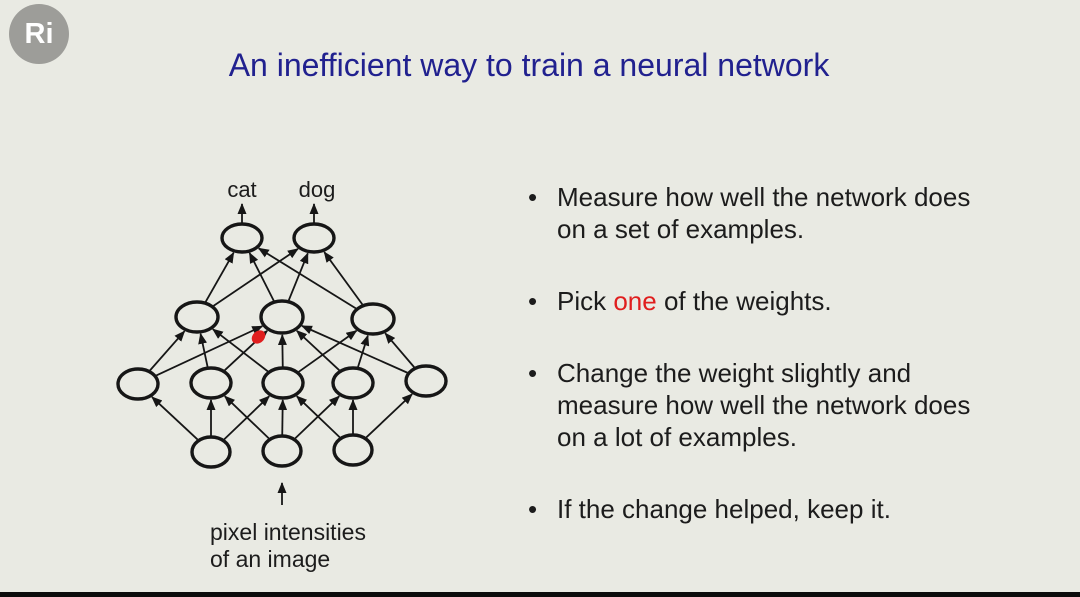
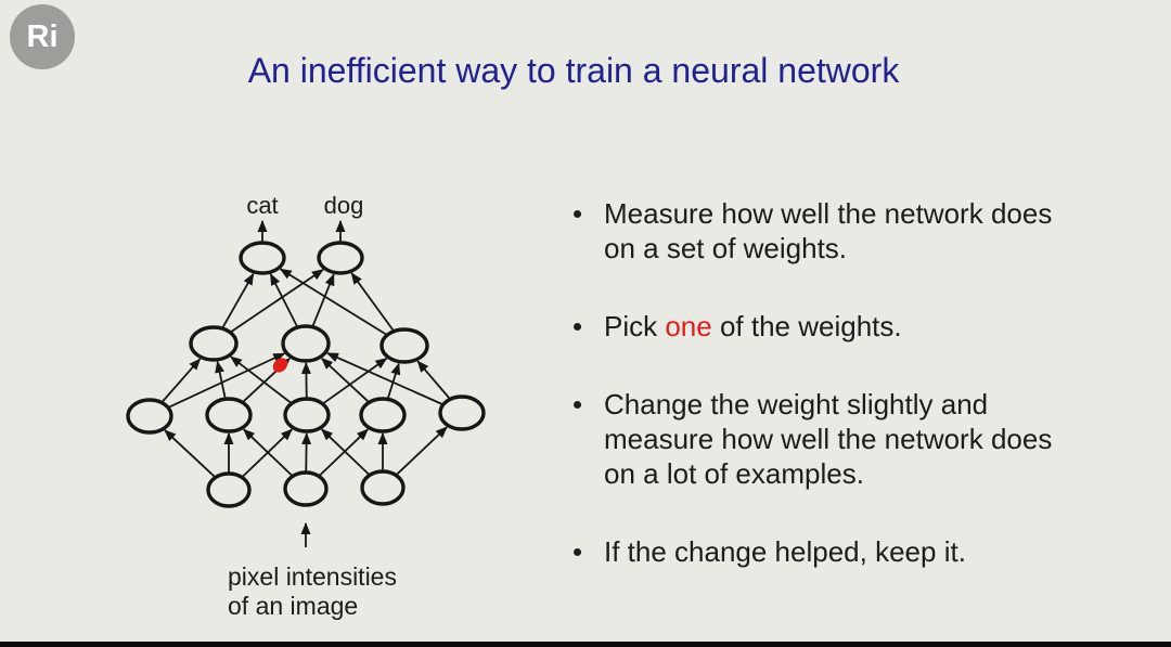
  Ri
  An inefficient way to train a neural network
  cat
  dog
  pixel intensities
  of an image
  •
  Measure how well the network does
- on a set of examples.
+ on a set of weights.
  •
  Pick one of the weights.
  •
  Change the weight slightly and
  measure how well the network does
  on a lot of examples.
  •
  If the change helped, keep it.
